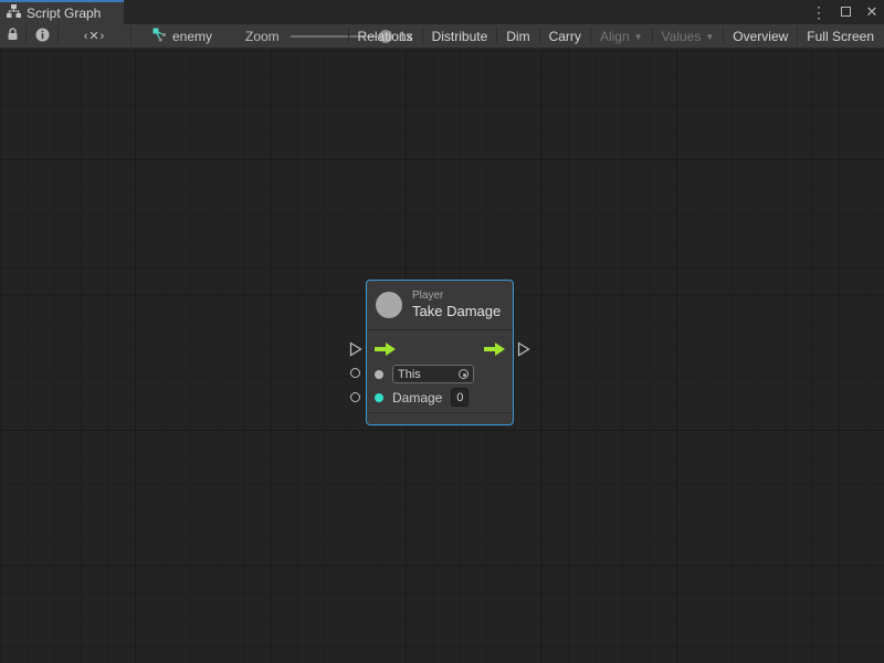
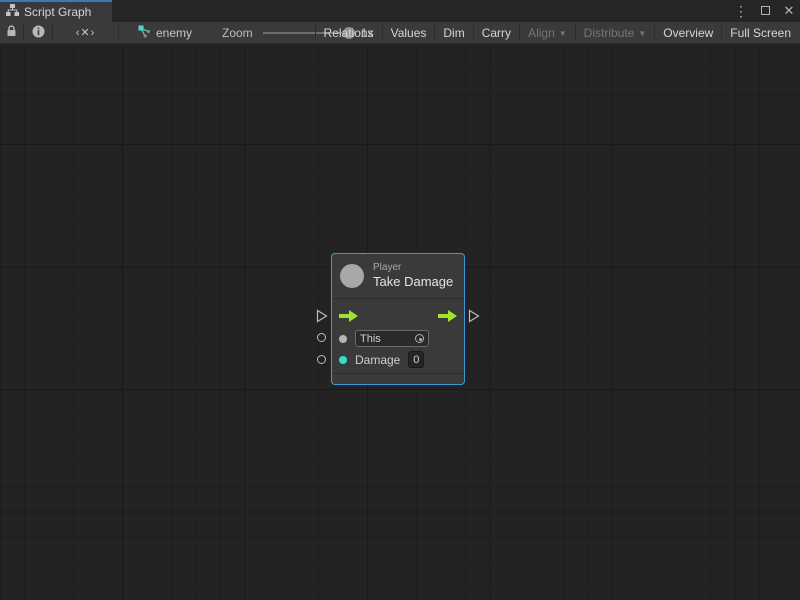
  Script Graph
  ⋮
  ✕
  ‹✕›
  enemy
  Zoom
  1x
  Relations
- Distribute
+ Values
  Dim
  Carry
  Align
  ▼
- Values
+ Distribute
  ▼
  Overview
  Full Screen
  Player
  Take Damage
  This
  Damage
  0
